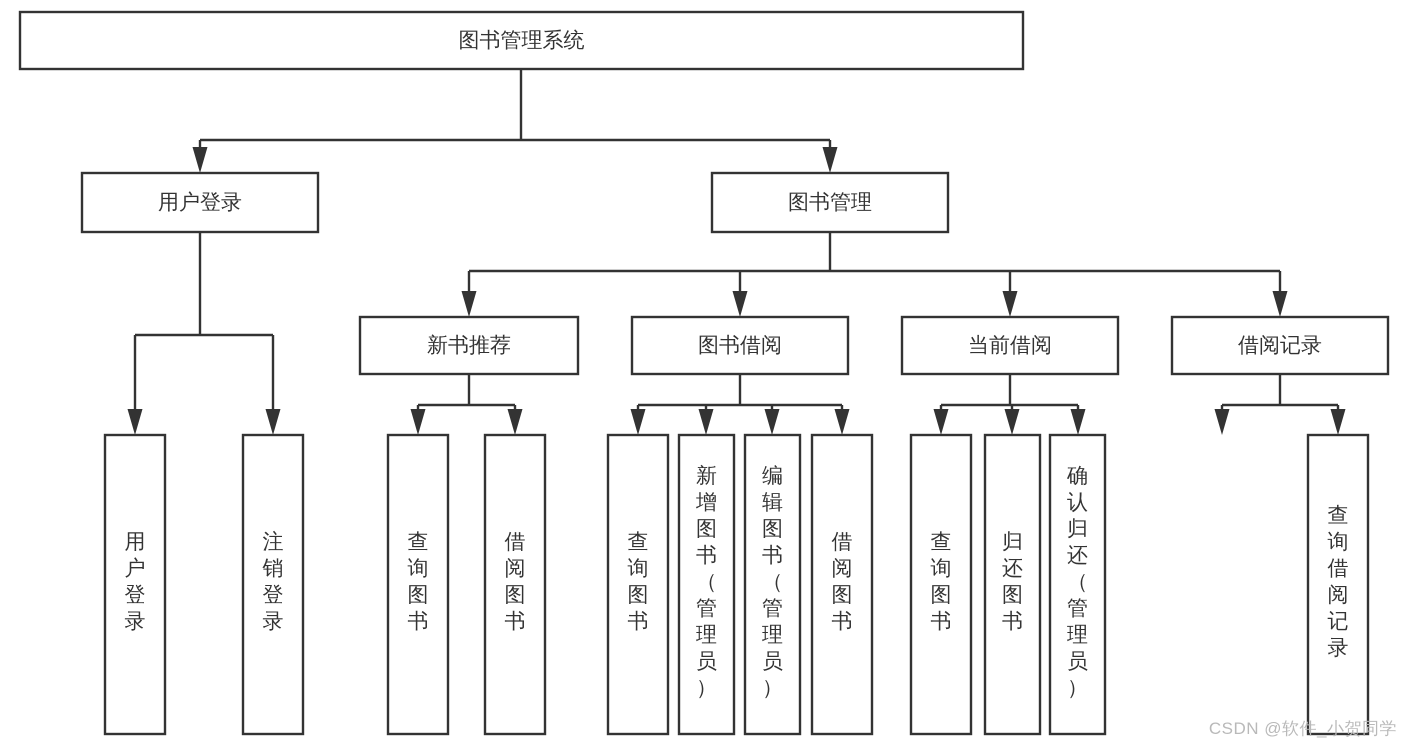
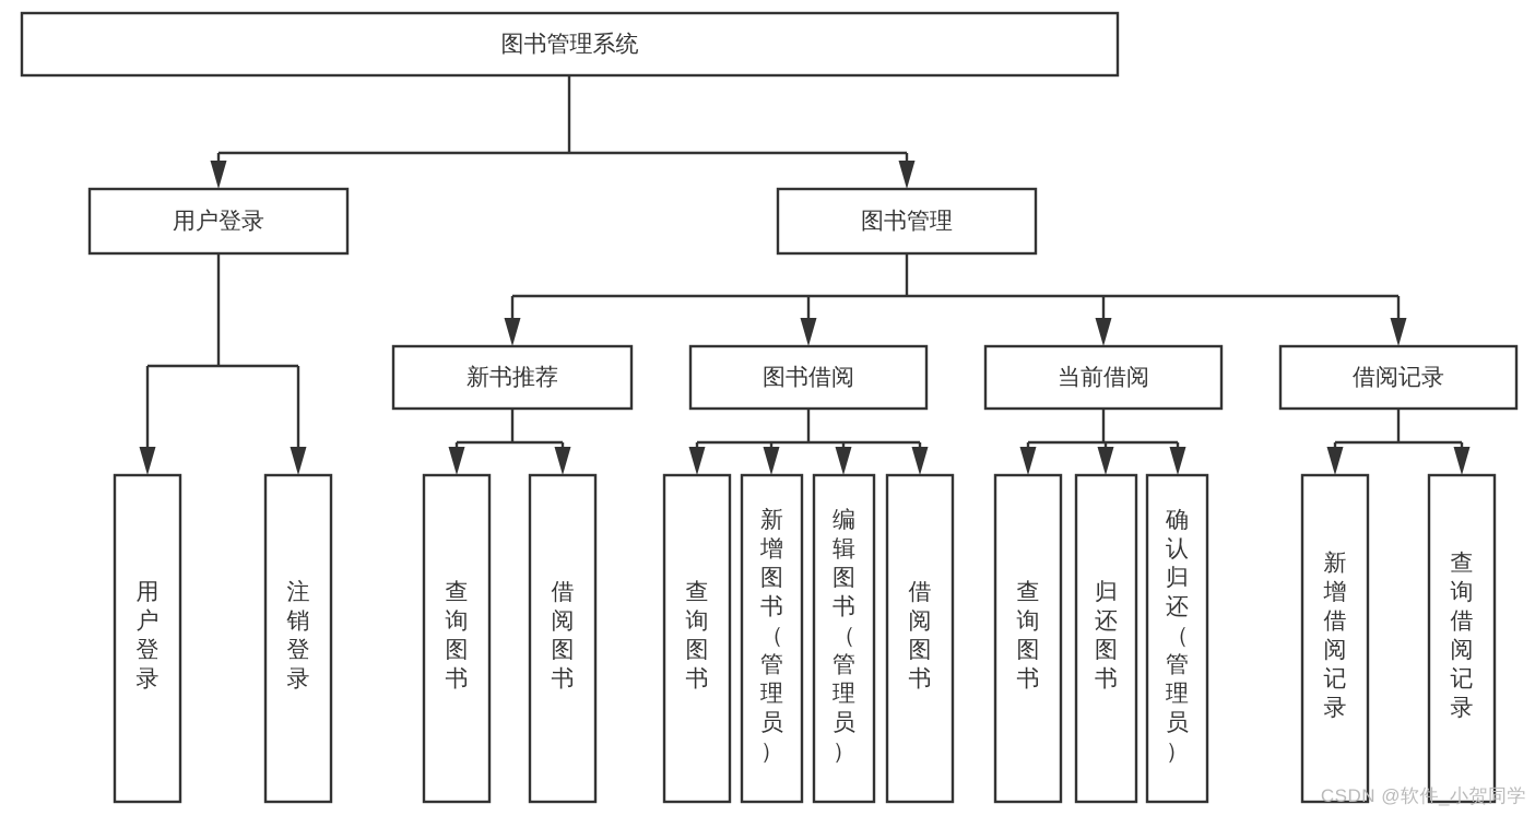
  图书管理系统
  用户登录
  图书管理
  新书推荐
  图书借阅
  当前借阅
  借阅记录
  用户登录
  注销登录
  查询图书
  借阅图书
  查询图书
  新增图书（管理员）
  编辑图书（管理员）
  借阅图书
  查询图书
  归还图书
  确认归还（管理员）
+ 新增借阅记录
  查询借阅记录
  CSDN @软件_小贺同学
